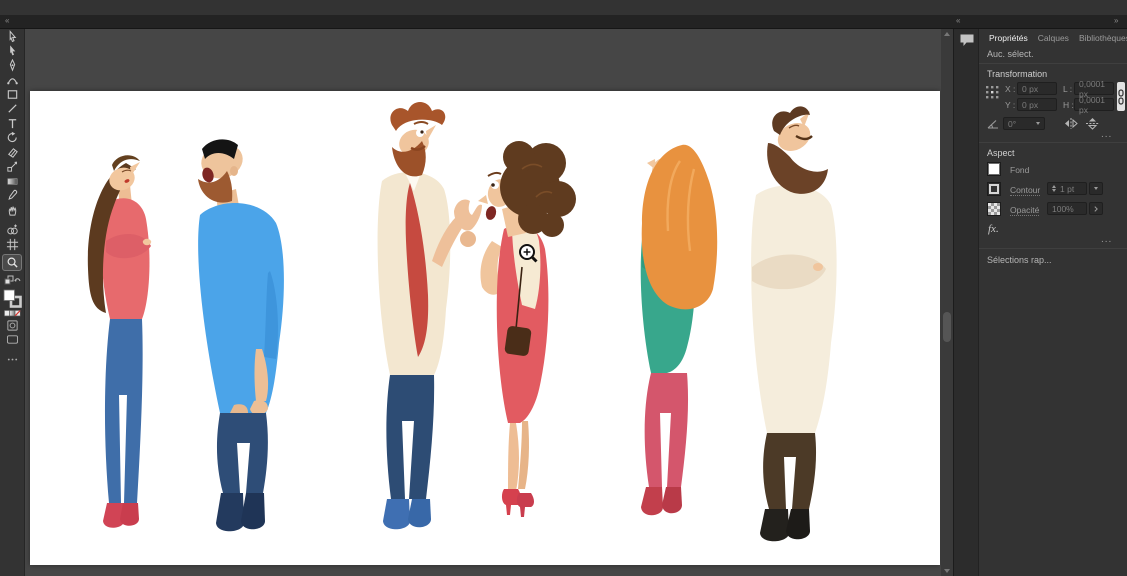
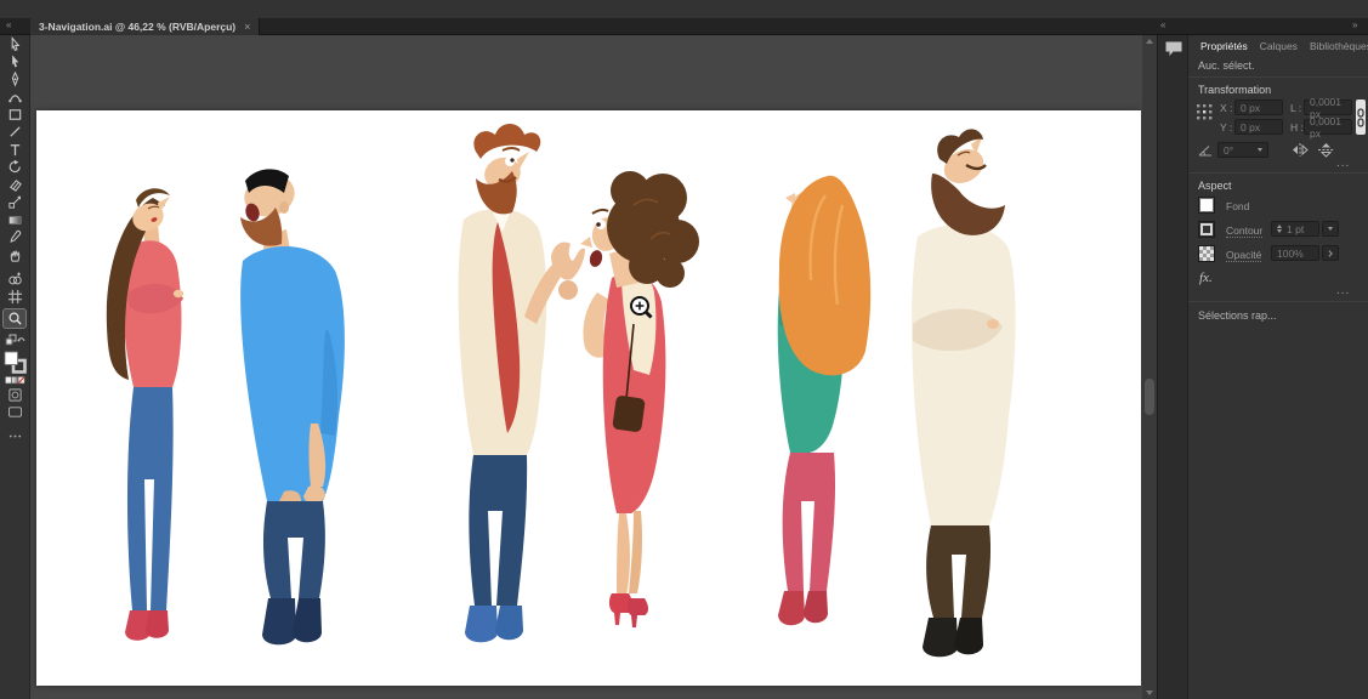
  «
+ 3-Navigation.ai @ 46,22 % (RVB/Aperçu)
+ ×
  «
  »
  Propriétés
  Calques
  Bibliothèque
  Auc. sélect.
  Transformation
  X :
  0 px
  L :
  0,0001 px
  Y :
  0 px
  H :
  0,0001 px
  0°
  ...
  Aspect
  Fond
  Contour
  1 pt
  Opacité
  100%
  fx.
  ...
  Sélections rap...
